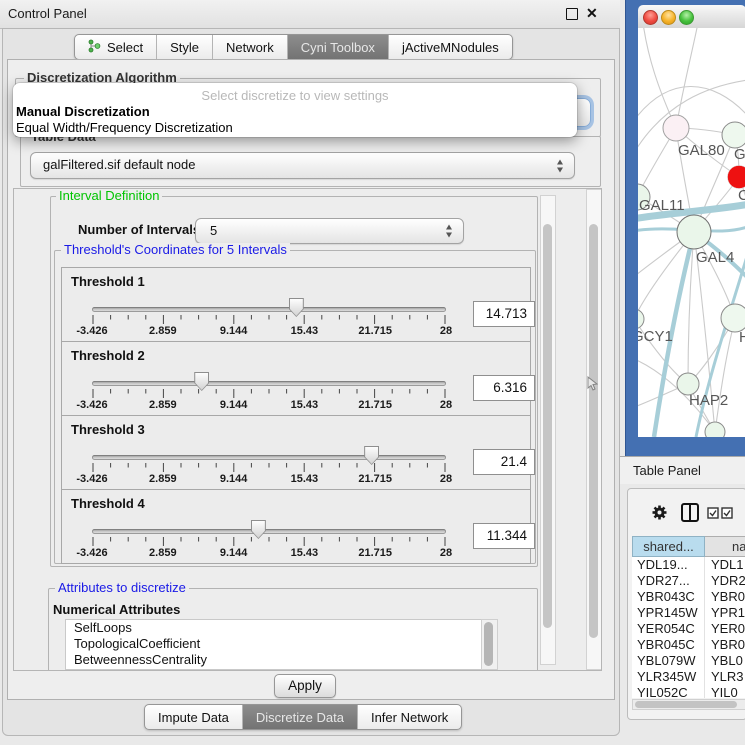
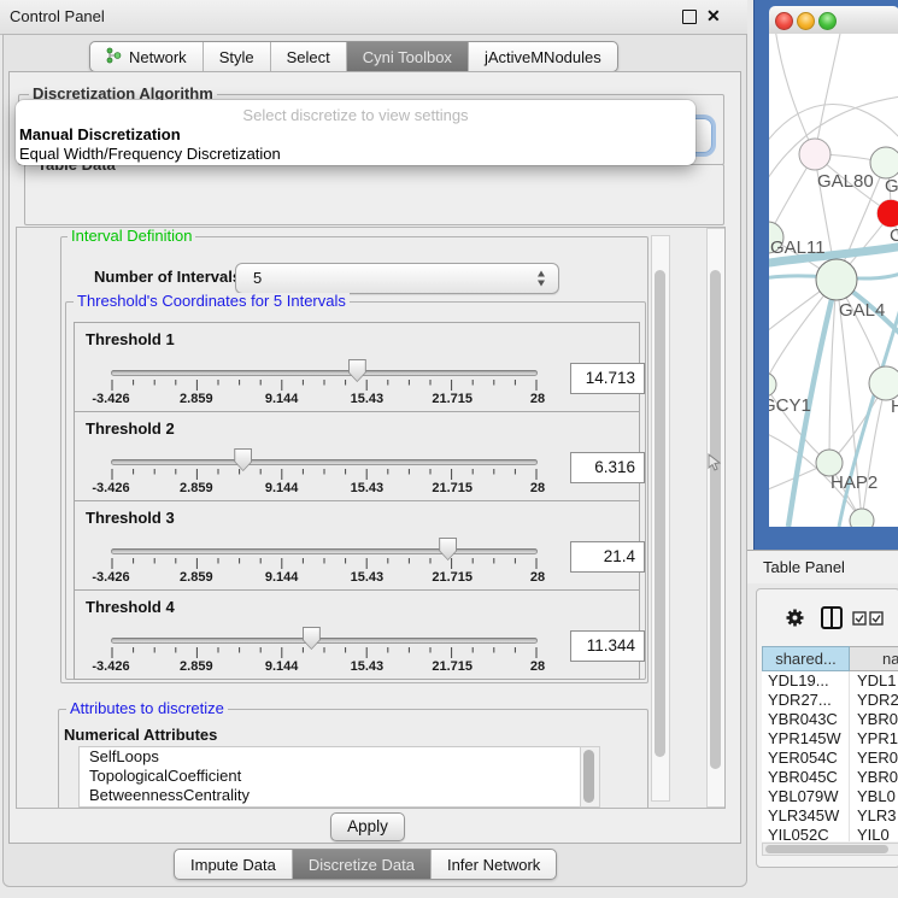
  Control Panel
  ✕
- Select
+ Network
  Style
- Network
+ Select
  Cyni Toolbox
  jActiveMNodules
  Discretization Algorithm
- galFiltered.sif default node
  Interval Definition
  Number of Interval
  5
  Threshold's Coordinates for 5 Intervals
  Threshold 1
  -3.426
  2.859
  9.144
  15.43
  21.715
  28
  14.713
  Threshold 2
  -3.426
  2.859
  9.144
  15.43
  21.715
  28
  6.316
  Threshold 3
  -3.426
  2.859
  9.144
  15.43
  21.715
  28
  21.4
  Threshold 4
  -3.426
  2.859
  9.144
  15.43
  21.715
  28
  11.344
  Attributes to discretize
  Numerical Attributes
  SelfLoops
  TopologicalCoefficient
  BetweennessCentrality
  Apply
  Impute Data
  Discretize Data
  Infer Network
  Select discretize to view settings
  Manual Discretization
  Equal Width/Frequency Discretization
  GAL80
  C
  GAL11
  GAL4
  GCY1
  H
  HAP2
  Table Panel
  shared...
  na
  YDL19...
  YDL1
  YDR27...
  YDR2
  YBR043C
  YBR0
  YPR145W
  YPR1
  YER054C
  YER0
  YBR045C
  YBR0
  YBL079W
  YBL0
  YLR345W
  YLR3
  YIL052C
  YIL0
